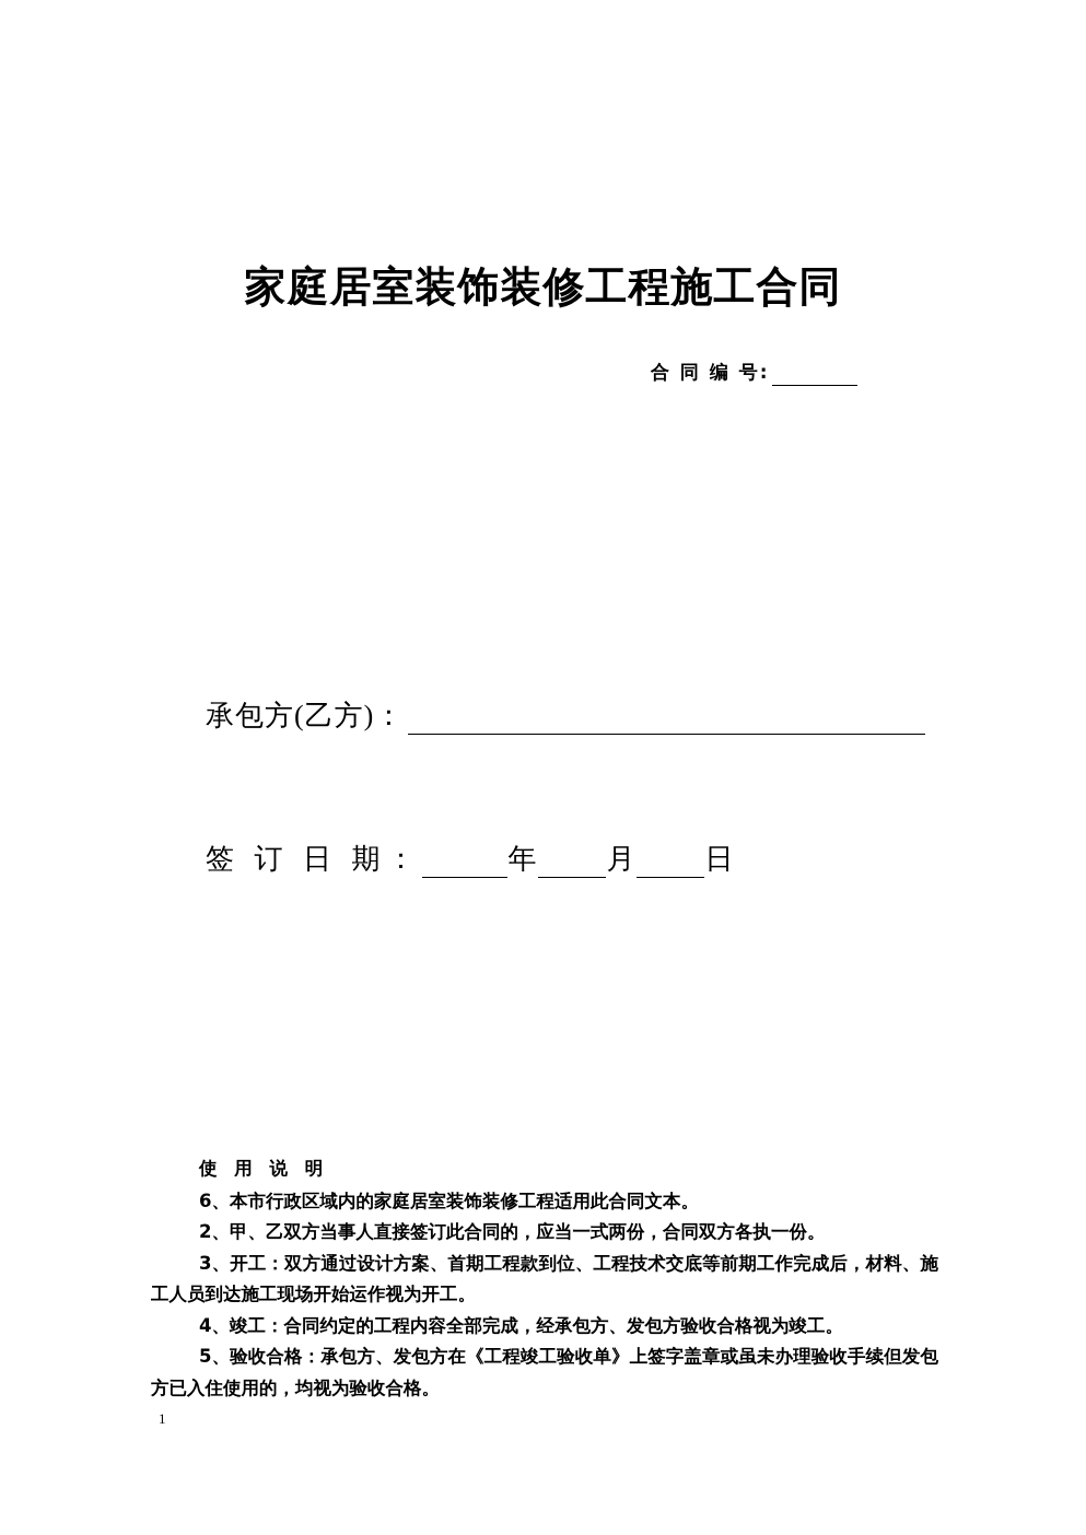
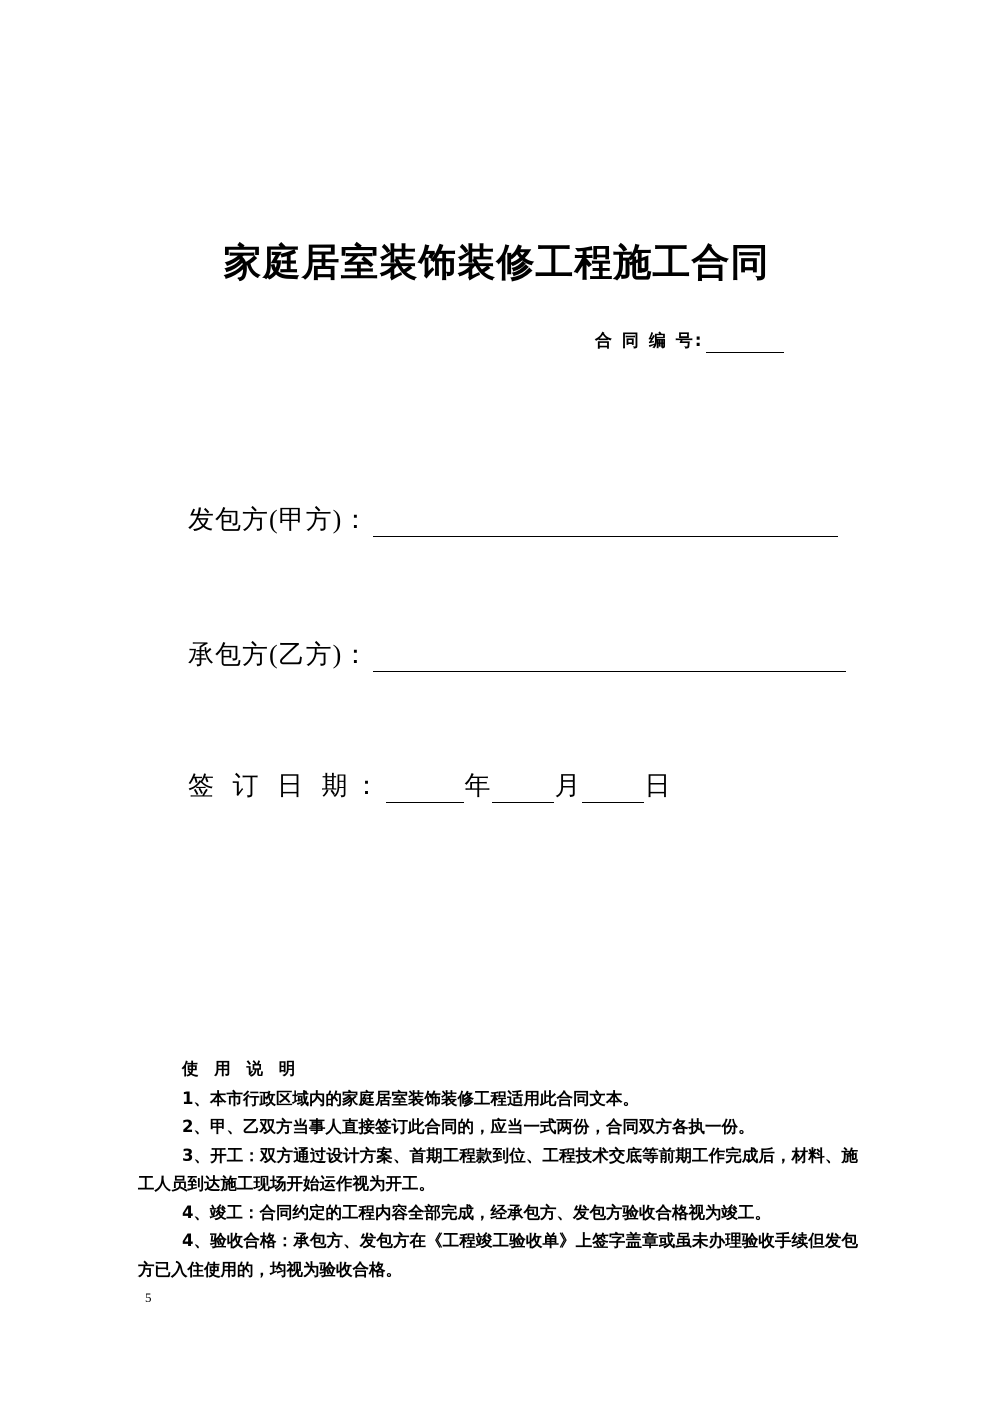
  家庭居室装饰装修工程施工合同
  合 同 编 号:
+ 发包方(甲方)：
  承包方(乙方)：
  签 订 日 期： 年 月 日
  使 用 说 明
- 6、本市行政区域内的家庭居室装饰装修工程适用此合同文本。
+ 1、本市行政区域内的家庭居室装饰装修工程适用此合同文本。
  2、甲、乙双方当事人直接签订此合同的，应当一式两份，合同双方各执一份。
  3、开工：双方通过设计方案、首期工程款到位、工程技术交底等前期工作完成后，材料、施工人员到达施工现场开始运作视为开工。
  4、竣工：合同约定的工程内容全部完成，经承包方、发包方验收合格视为竣工。
- 5、验收合格：承包方、发包方在《工程竣工验收单》上签字盖章或虽未办理验收手续但发包方已入住使用的，均视为验收合格。
+ 4、验收合格：承包方、发包方在《工程竣工验收单》上签字盖章或虽未办理验收手续但发包方已入住使用的，均视为验收合格。
- 1
+ 5
